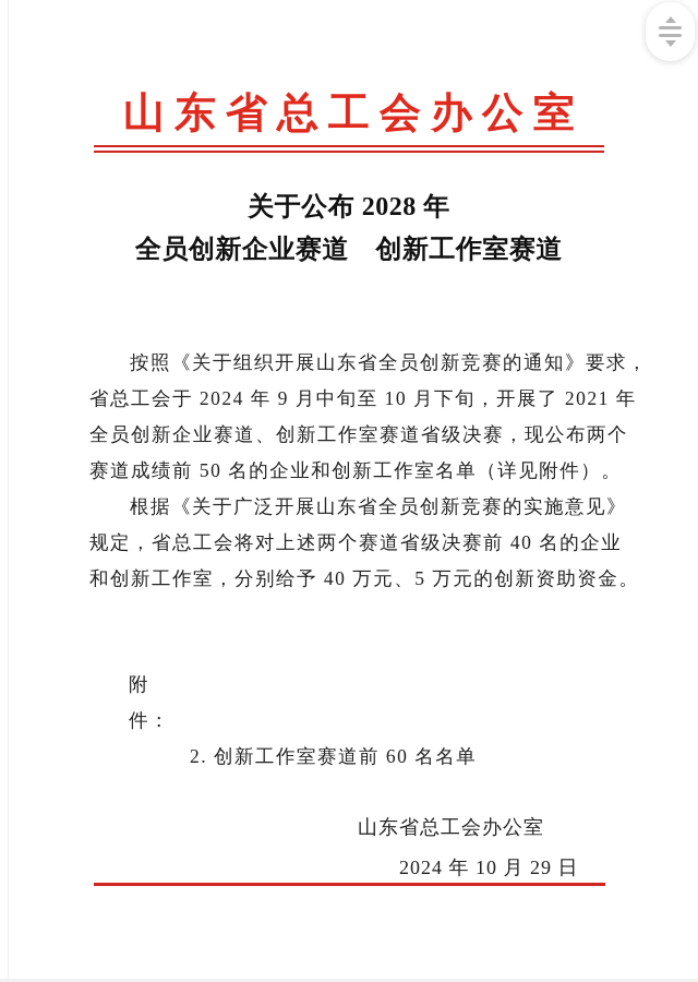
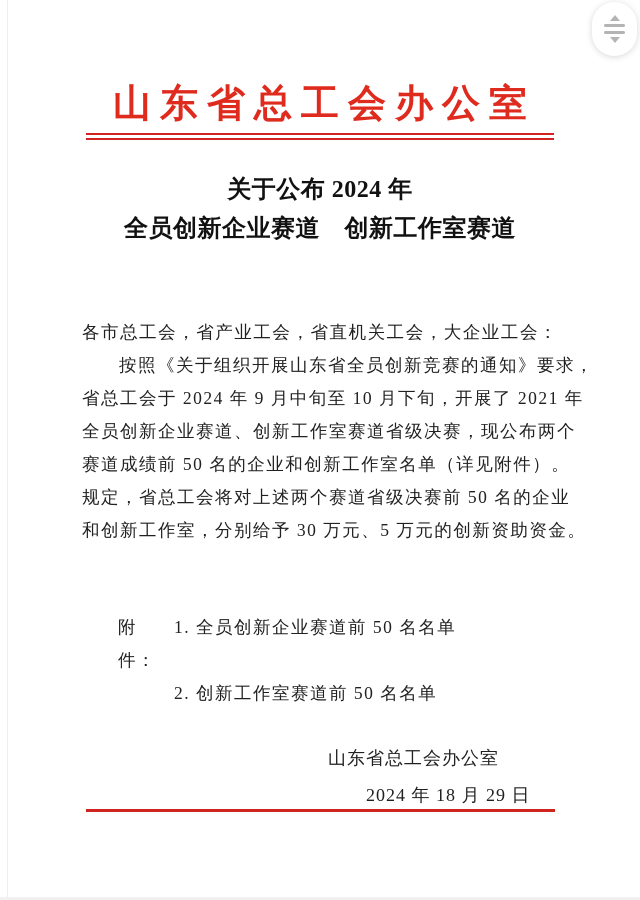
  山东省总工会办公室
- 关于公布 2028 年
+ 关于公布 2024 年
  全员创新企业赛道 创新工作室赛道
+ 各市总工会，省产业工会，省直机关工会，大企业工会：
  按照《关于组织开展山东省全员创新竞赛的通知》要求，
  省总工会于 2024 年 9 月中旬至 10 月下旬，开展了 2021 年
  全员创新企业赛道、创新工作室赛道省级决赛，现公布两个
  赛道成绩前 50 名的企业和创新工作室名单（详见附件）。
- 根据《关于广泛开展山东省全员创新竞赛的实施意见》
- 规定，省总工会将对上述两个赛道省级决赛前 40 名的企业
+ 规定，省总工会将对上述两个赛道省级决赛前 50 名的企业
- 和创新工作室，分别给予 40 万元、5 万元的创新资助资金。
+ 和创新工作室，分别给予 30 万元、5 万元的创新资助资金。
  附件：
+ 1. 全员创新企业赛道前 50 名名单
- 2. 创新工作室赛道前 60 名名单
+ 2. 创新工作室赛道前 50 名名单
  山东省总工会办公室
- 2024 年 10 月 29 日
+ 2024 年 18 月 29 日
